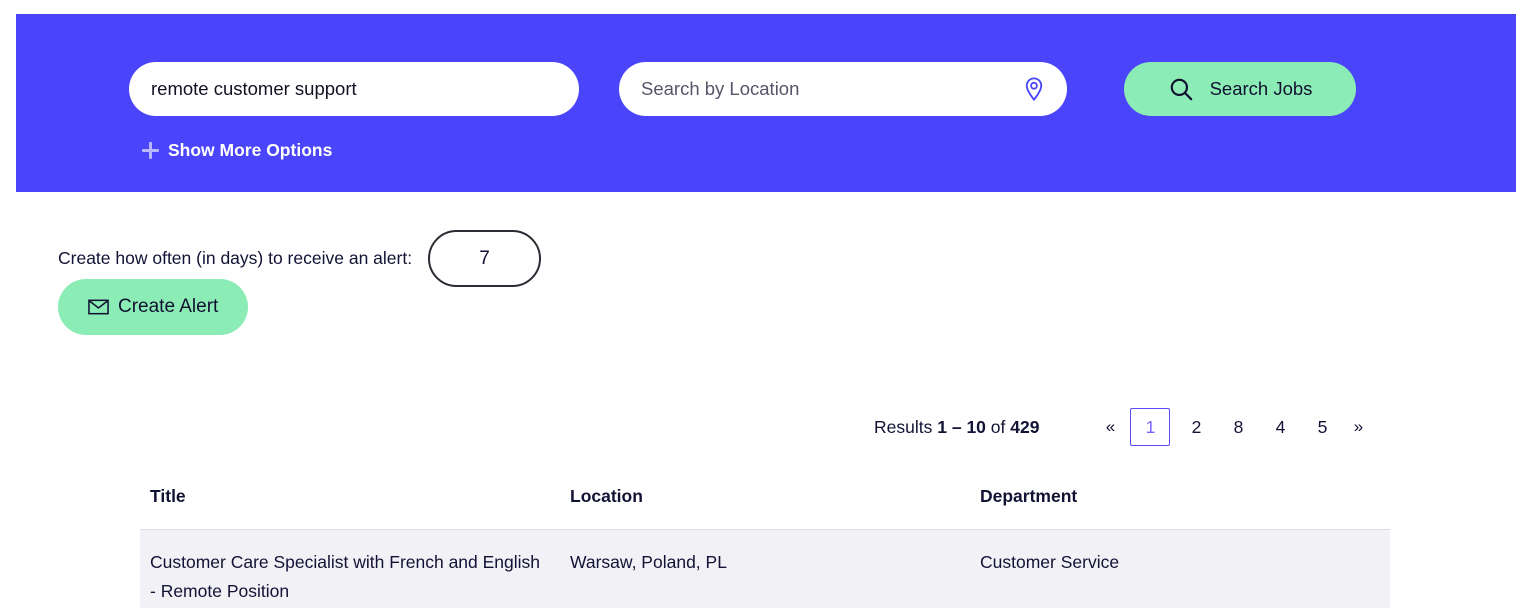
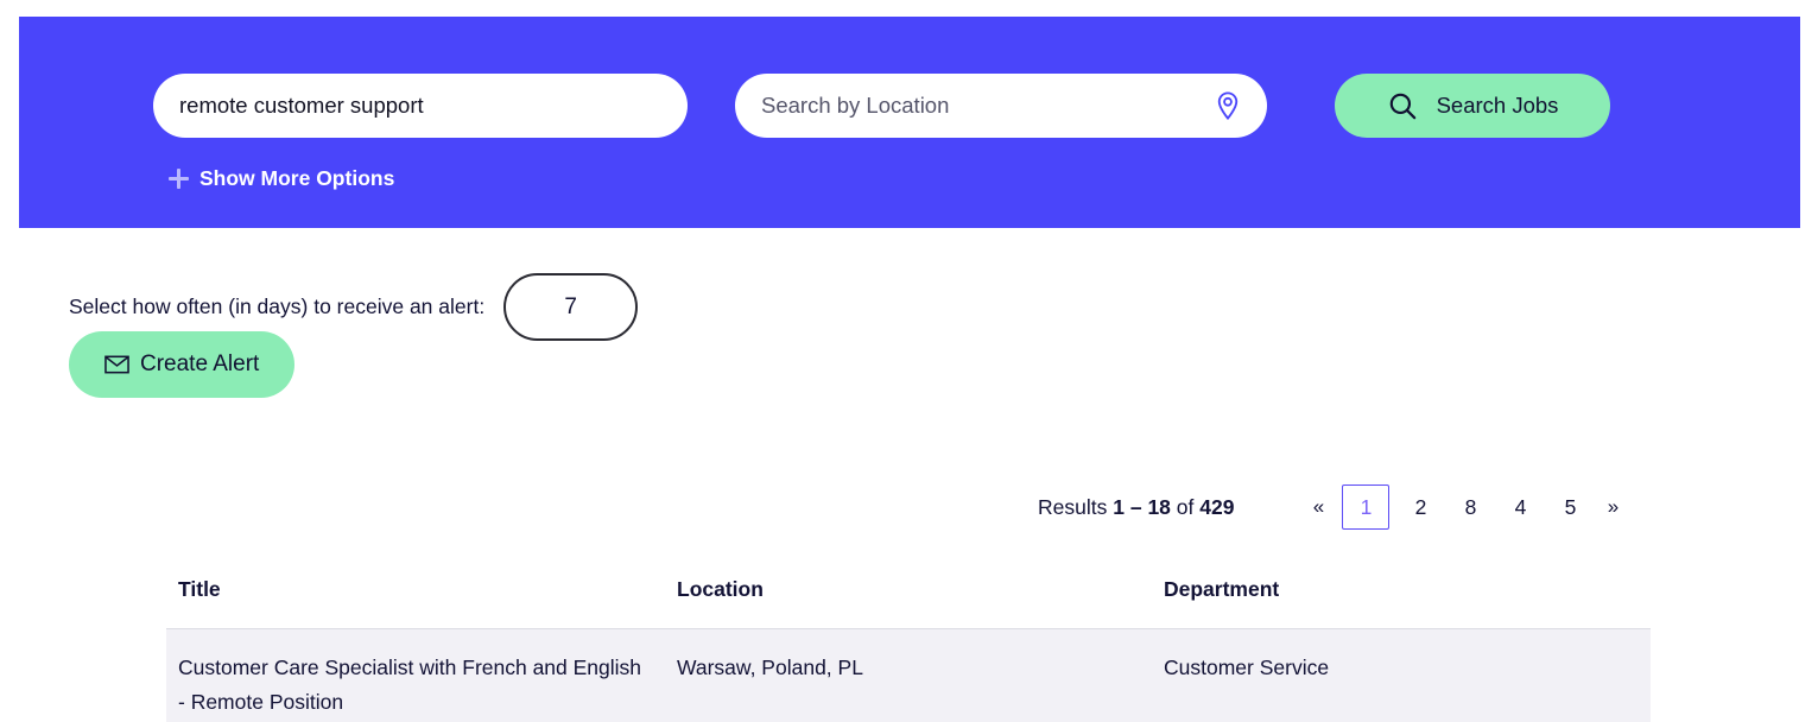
  remote customer support
  Search by Location
  Search Jobs
  Show More Options
- Create how often (in days) to receive an alert:
+ Select how often (in days) to receive an alert:
  7
  Create Alert
- Results 1 – 10 of 429
+ Results 1 – 18 of 429
  «
  1
  2
  8
  4
  5
  »
  Title	Location	Department
  Customer Care Specialist with French and English - Remote Position	Warsaw, Poland, PL	Customer Service
